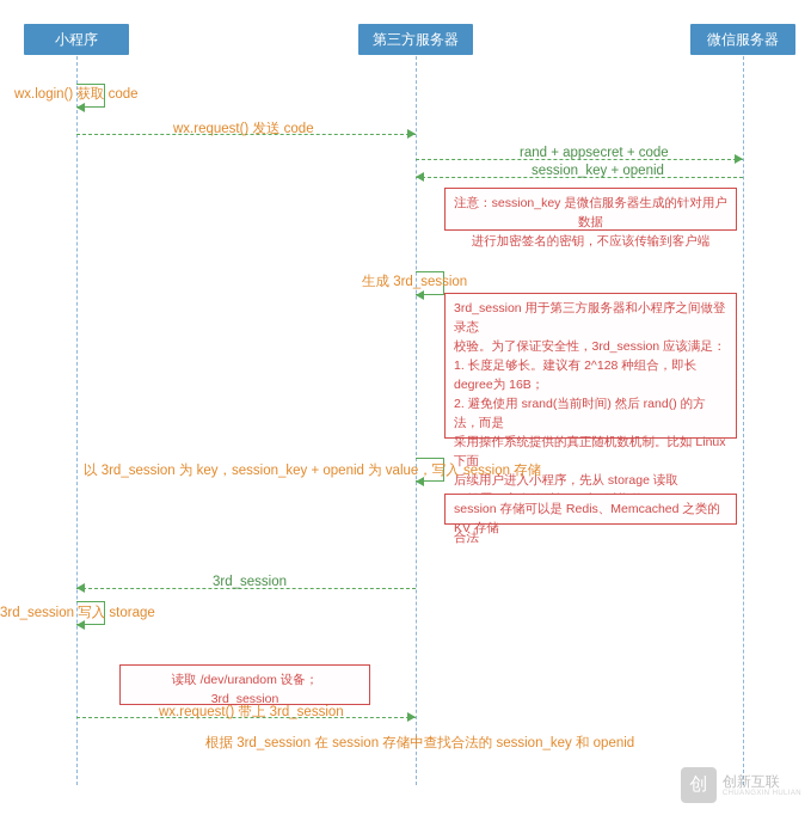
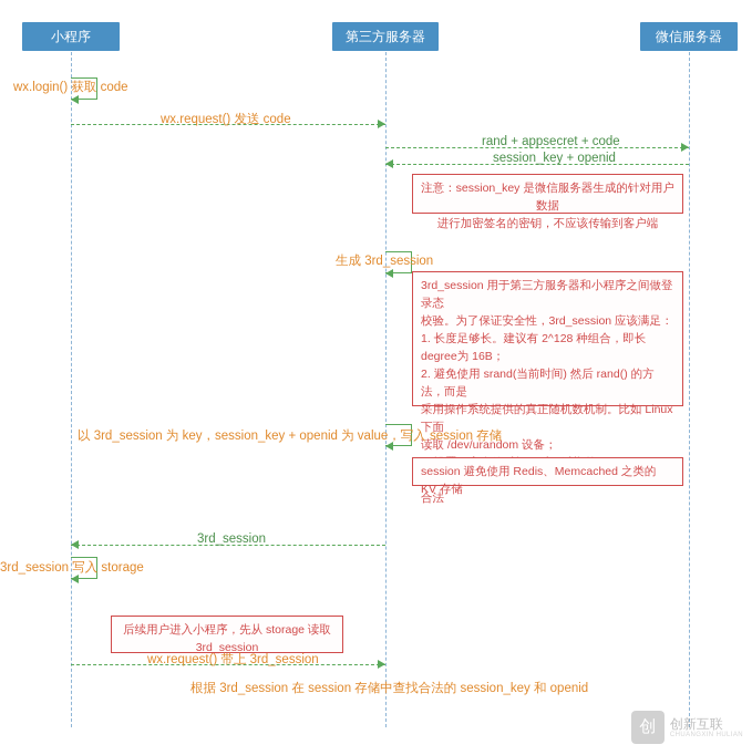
  小程序
  第三方服务器
  微信服务器
  wx.login() 获取 code
  wx.request() 发送 code
  rand + appsecret + code
  session_key + openid
  注意：session_key 是微信服务器生成的针对用户数据
  进行加密签名的密钥，不应该传输到客户端
  生成 3rd_session
  3rd_session 用于第三方服务器和小程序之间做登录态
  校验。为了保证安全性，3rd_session 应该满足：
  1. 长度足够长。建议有 2^128 种组合，即长degree为 16B；
  2. 避免使用 srand(当前时间) 然后 rand() 的方法，而是
  采用操作系统提供的真正随机数机制。比如 Linux 下面
- 后续用户进入小程序，先从 storage 读取
+ 读取 /dev/urandom 设备；
  合法
  以 3rd_session 为 key，session_key + openid 为 value，写入 session 存储
- session 存储可以是 Redis、Memcached 之类的 KV 存储
+ session 避免使用 Redis、Memcached 之类的 KV 存储
  3rd_session
  3rd_session 写入 storage
- 读取 /dev/urandom 设备；
+ 后续用户进入小程序，先从 storage 读取
  3rd_session
  wx.request() 带上 3rd_session
  根据 3rd_session 在 session 存储中查找合法的 session_key 和 openid
  创
  创新互联
